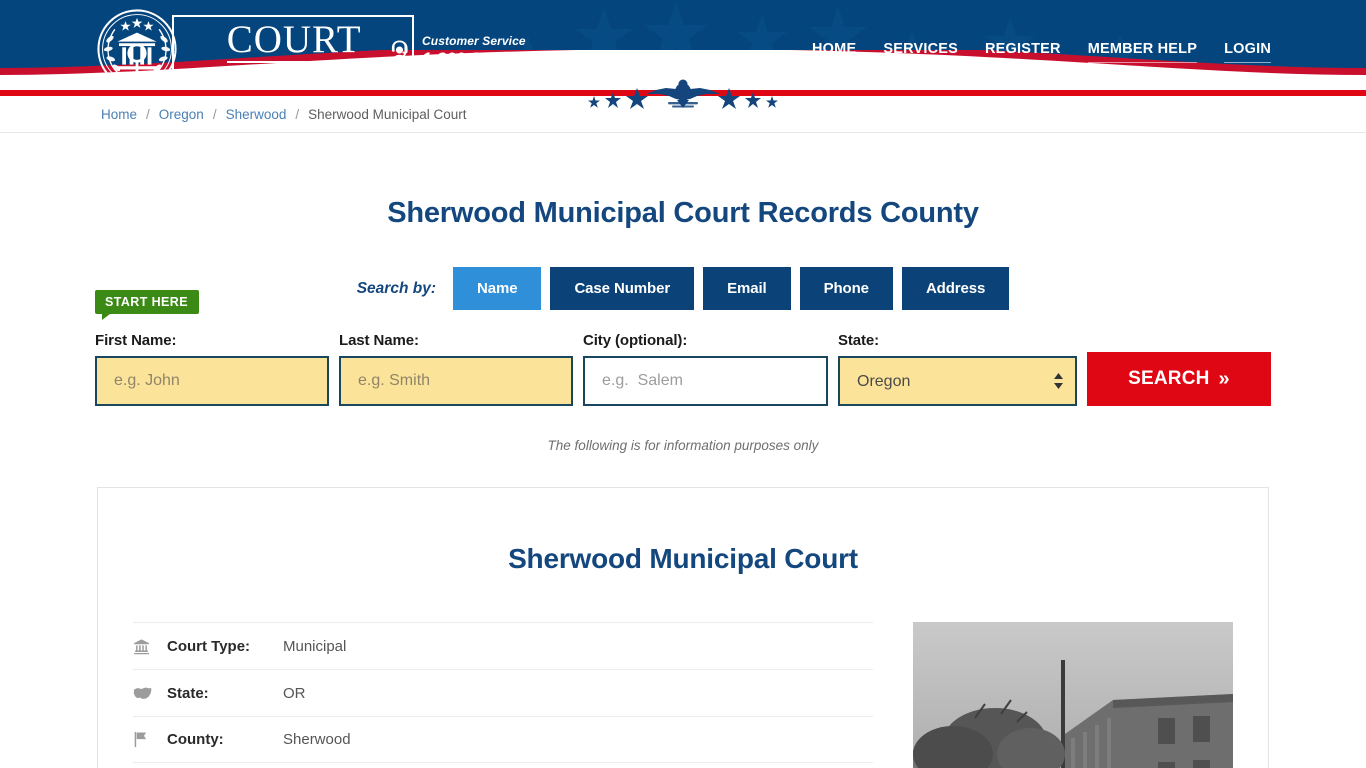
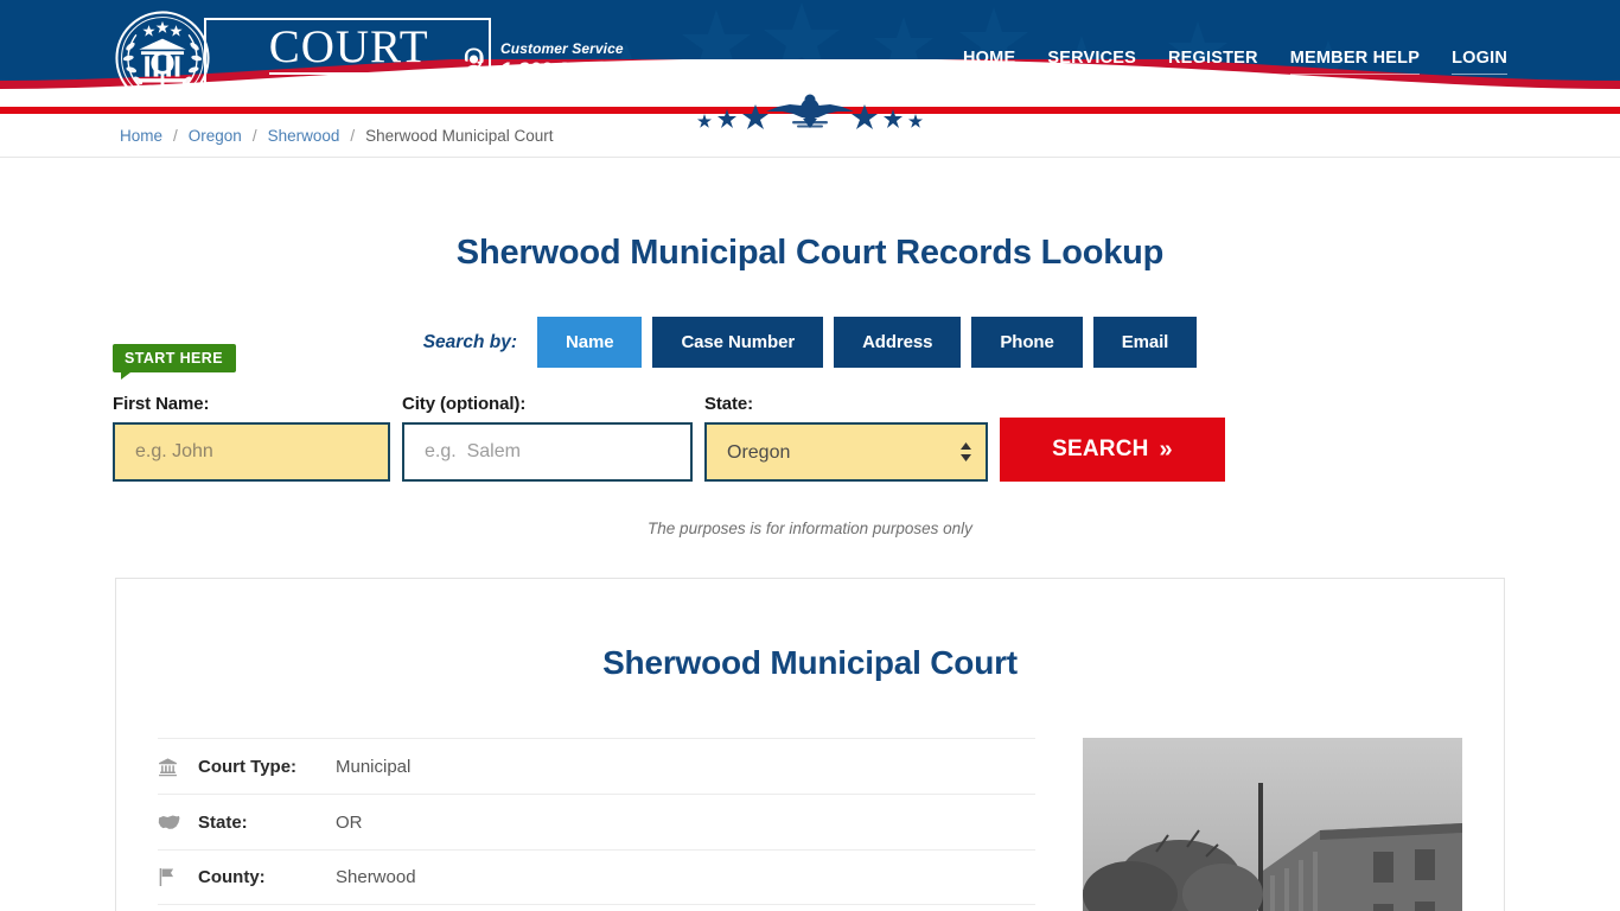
  COURT
  C A S E F I N D E R
  Customer Service
  1-800-309-9351
  HOME
  SERVICES
  REGISTER
  MEMBER HELP
  LOGIN
  Home
  /
  Oregon
  /
  Sherwood
  /
  Sherwood Municipal Court
- Sherwood Municipal Court Records County
+ Sherwood Municipal Court Records Lookup
  Search by:
  Name
  Case Number
- Email
+ Address
  Phone
- Address
+ Email
  START HERE
  First Name:
  e.g. John
- Last Name:
- e.g. Smith
  City (optional):
  e.g. Salem
  State:
  Oregon
  SEARCH
  »
- The following is for information purposes only
+ The purposes is for information purposes only
  Sherwood Municipal Court
  Court Type:
  Municipal
  State:
  OR
  County:
  Sherwood
